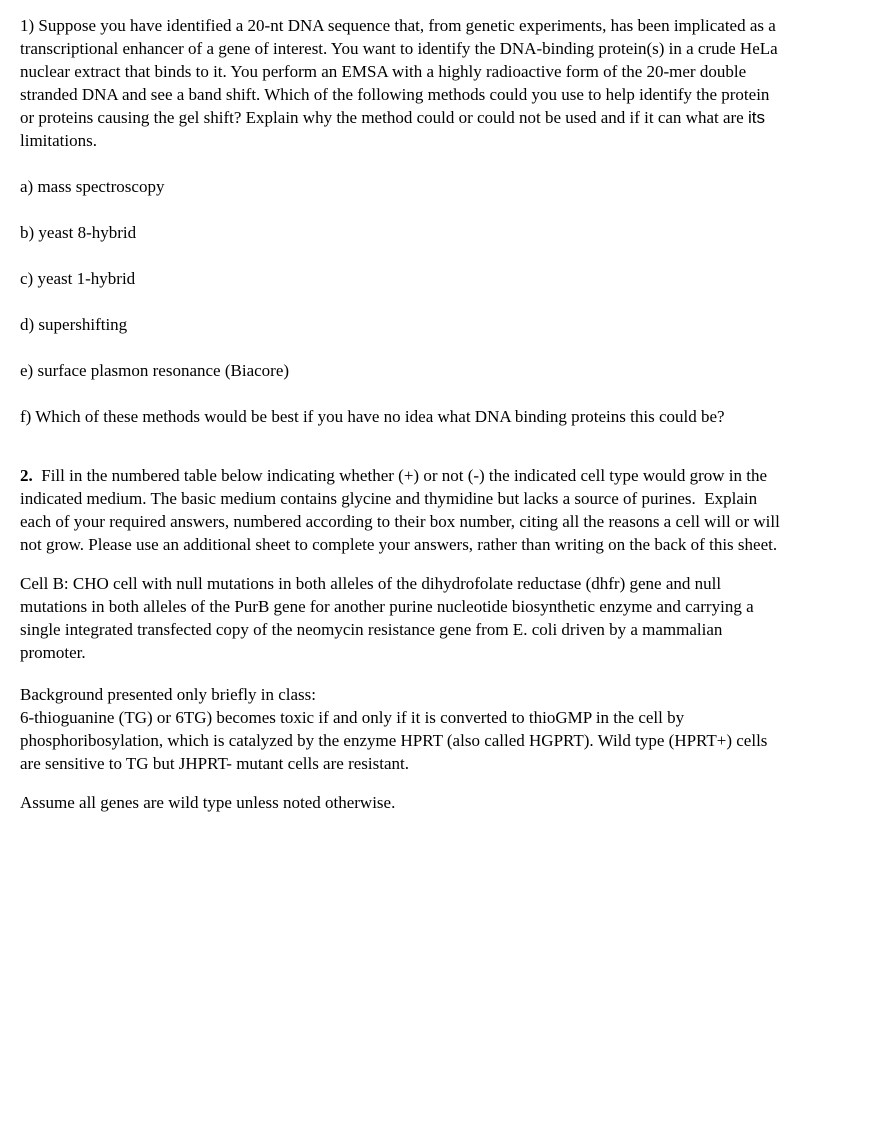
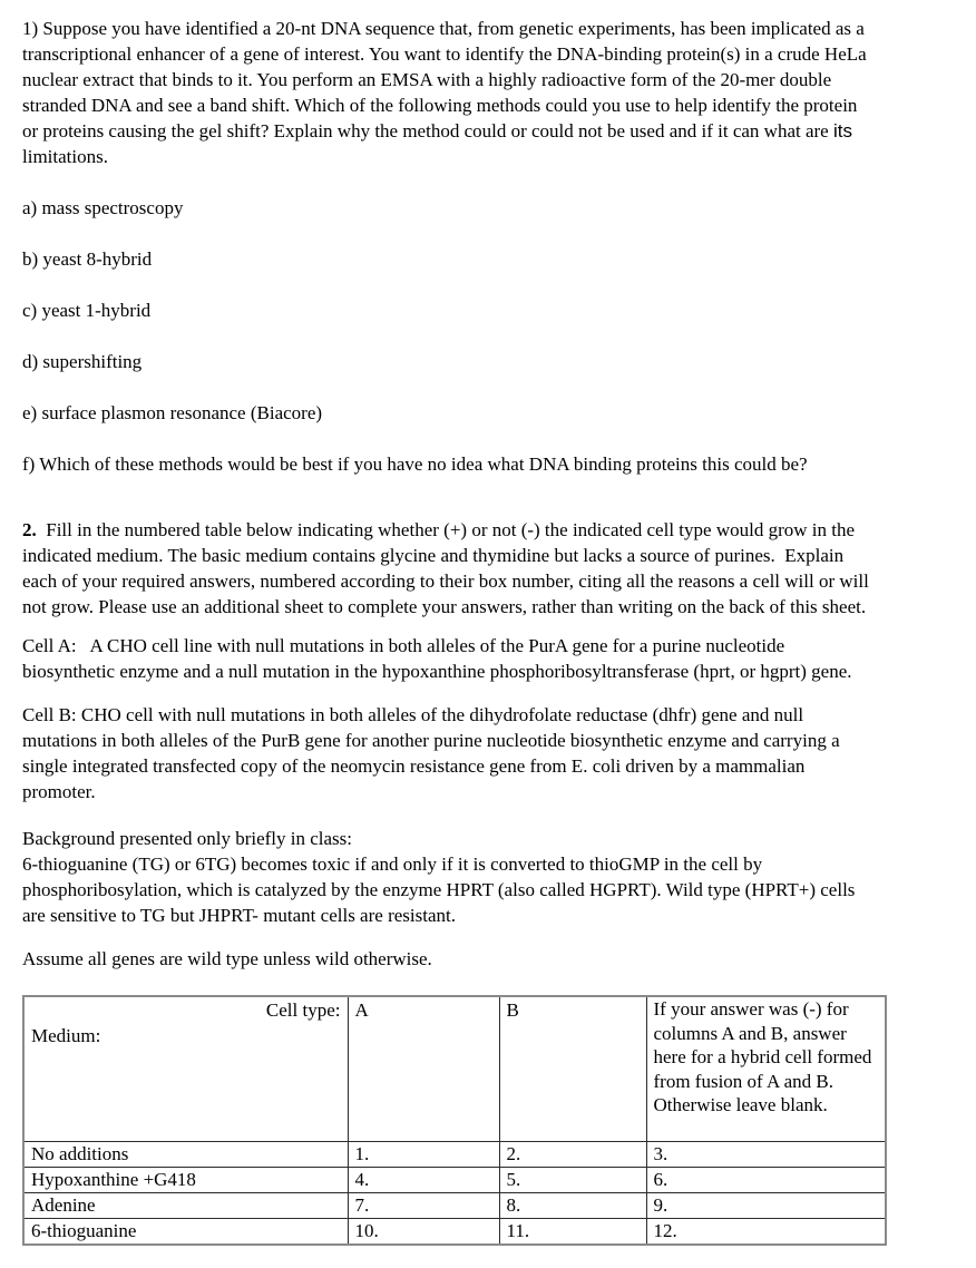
  1) Suppose you have identified a 20-nt DNA sequence that, from genetic experiments, has been implicated as a
  transcriptional enhancer of a gene of interest. You want to identify the DNA-binding protein(s) in a crude HeLa
  nuclear extract that binds to it. You perform an EMSA with a highly radioactive form of the 20-mer double
  stranded DNA and see a band shift. Which of the following methods could you use to help identify the protein
  or proteins causing the gel shift? Explain why the method could or could not be used and if it can what are its
  limitations.
  a) mass spectroscopy
  b) yeast 8-hybrid
  c) yeast 1-hybrid
  d) supershifting
  e) surface plasmon resonance (Biacore)
  f) Which of these methods would be best if you have no idea what DNA binding proteins this could be?
  2. Fill in the numbered table below indicating whether (+) or not (-) the indicated cell type would grow in the
  indicated medium. The basic medium contains glycine and thymidine but lacks a source of purines. Explain
  each of your required answers, numbered according to their box number, citing all the reasons a cell will or will
  not grow. Please use an additional sheet to complete your answers, rather than writing on the back of this sheet.
+ Cell A: A CHO cell line with null mutations in both alleles of the PurA gene for a purine nucleotide
+ biosynthetic enzyme and a null mutation in the hypoxanthine phosphoribosyltransferase (hprt, or hgprt) gene.
  Cell B: CHO cell with null mutations in both alleles of the dihydrofolate reductase (dhfr) gene and null
  mutations in both alleles of the PurB gene for another purine nucleotide biosynthetic enzyme and carrying a
  single integrated transfected copy of the neomycin resistance gene from E. coli driven by a mammalian
  promoter.
  Background presented only briefly in class:
  6-thioguanine (TG) or 6TG) becomes toxic if and only if it is converted to thioGMP in the cell by
  phosphoribosylation, which is catalyzed by the enzyme HPRT (also called HGPRT). Wild type (HPRT+) cells
  are sensitive to TG but JHPRT- mutant cells are resistant.
- Assume all genes are wild type unless noted otherwise.
+ Assume all genes are wild type unless wild otherwise.
+ Cell type: Medium:	A	B	If your answer was (-) for columns A and B, answer here for a hybrid cell formed from fusion of A and B. Otherwise leave blank.
+ No additions	1.	2.	3.
+ Hypoxanthine +G418	4.	5.	6.
+ Adenine	7.	8.	9.
+ 6-thioguanine	10.	11.	12.
